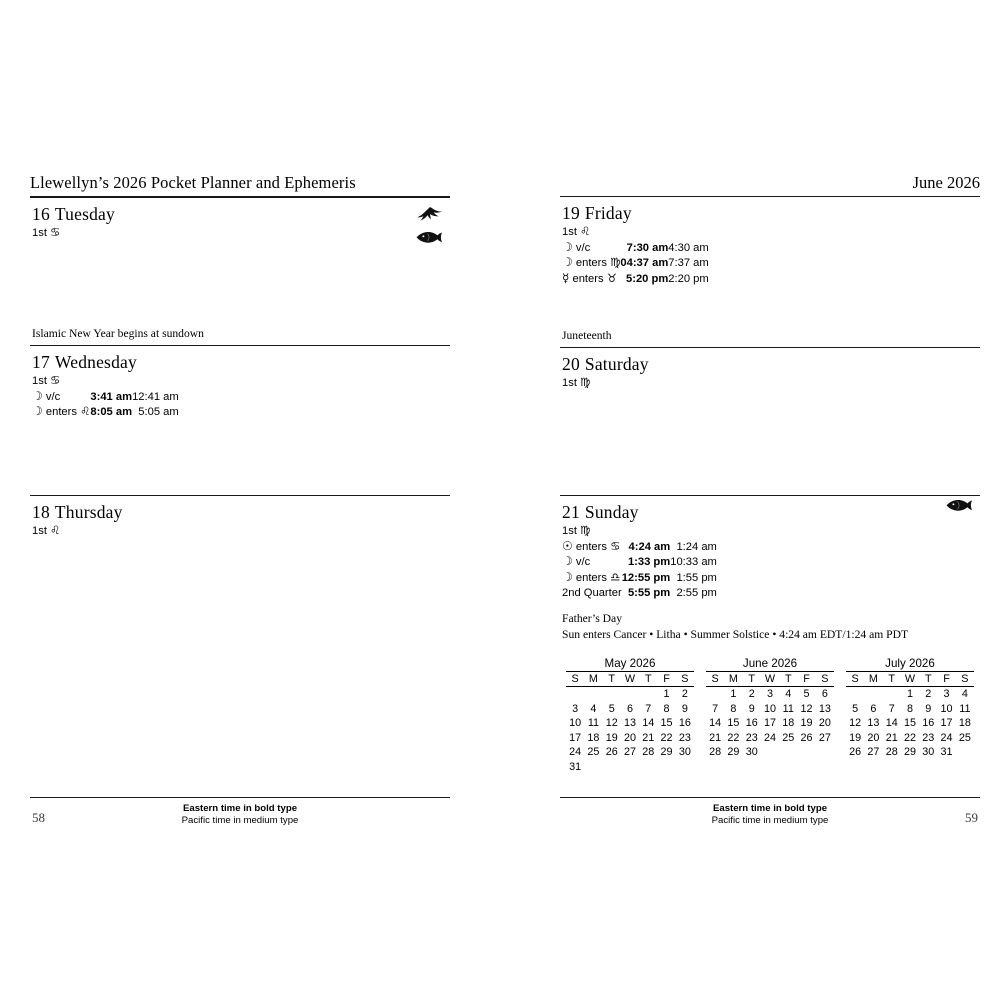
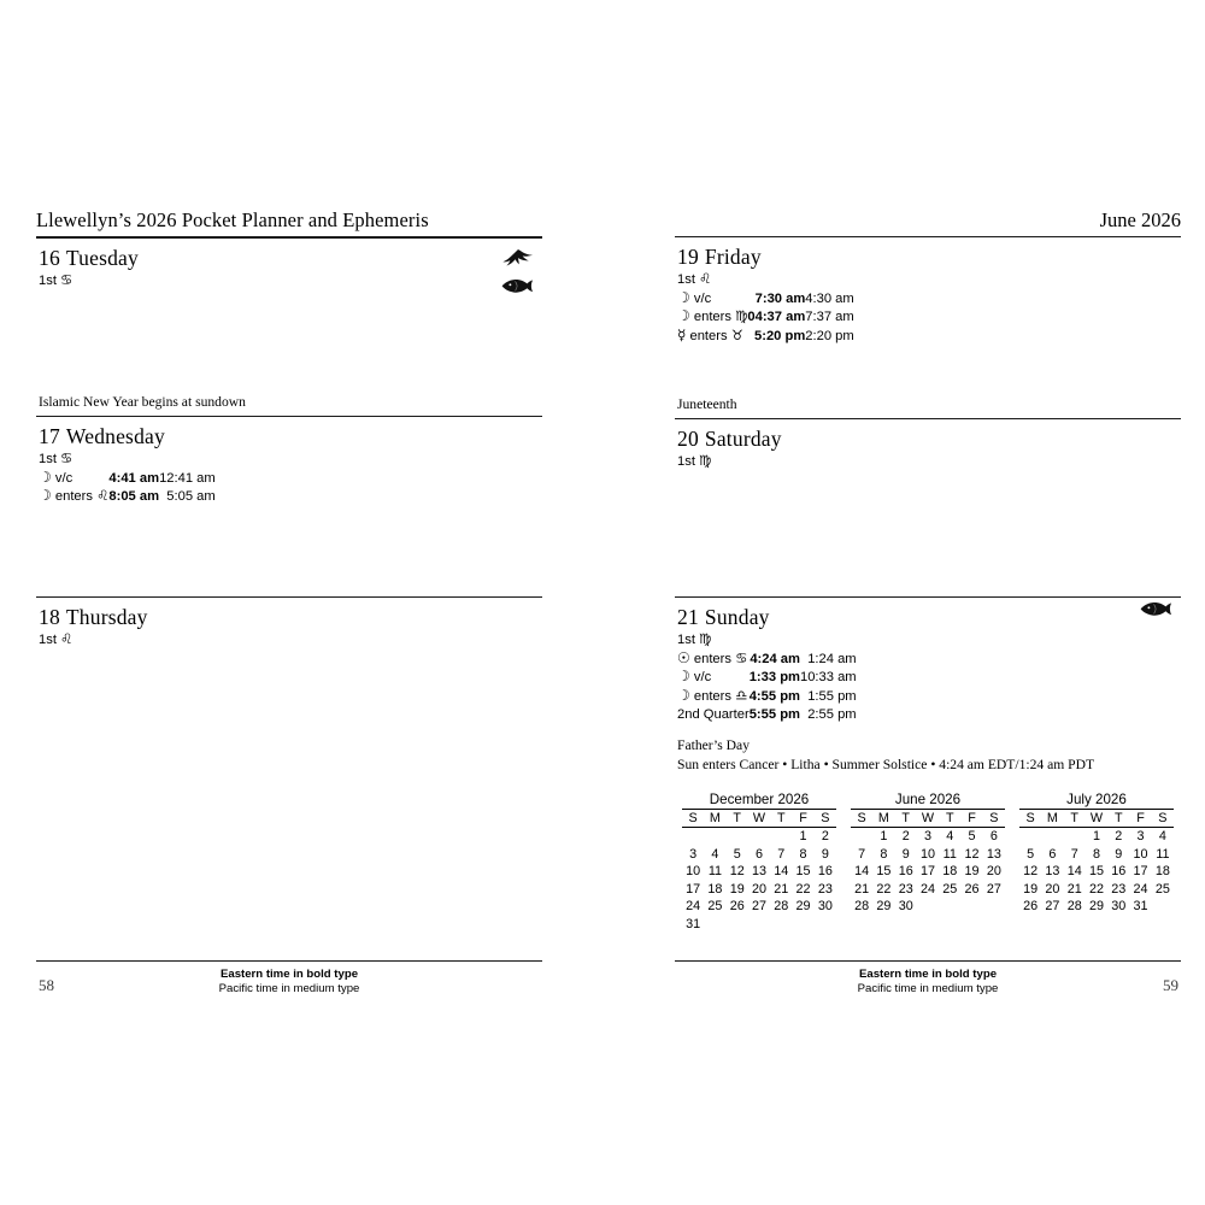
  Llewellyn’s 2026 Pocket Planner and Ephemeris
  16 Tuesday
  1st ♋
  Islamic New Year begins at sundown
  17 Wednesday
  1st ♋
- ☽ v/c	3:41 am	12:41 am
+ ☽ v/c	4:41 am	12:41 am
  ☽ enters ♌	8:05 am	5:05 am
  18 Thursday
  1st ♌
  Eastern time in bold type
  Pacific time in medium type
  58
  June 2026
  19 Friday
  1st ♌
  ☽ v/c	7:30 am	4:30 am
  ☽ enters ♍	04:37 am	7:37 am
  ☿ enters ♉	5:20 pm	2:20 pm
  Juneteenth
  20 Saturday
  1st ♍
  21 Sunday
  1st ♍
  ☉ enters ♋	4:24 am	1:24 am
  ☽ v/c	1:33 pm	10:33 am
- ☽ enters ♎	12:55 pm	1:55 pm
+ ☽ enters ♎	4:55 pm	1:55 pm
  2nd Quarter	5:55 pm	2:55 pm
  Father’s Day
  Sun enters Cancer • Litha • Summer Solstice • 4:24 am EDT/1:24 am PDT
- May 2026
+ December 2026
  S	M	T	W	T	F	S
  					1	2
  3	4	5	6	7	8	9
  10	11	12	13	14	15	16
  17	18	19	20	21	22	23
  24	25	26	27	28	29	30
  31
  June 2026
  S	M	T	W	T	F	S
  	1	2	3	4	5	6
  7	8	9	10	11	12	13
  14	15	16	17	18	19	20
  21	22	23	24	25	26	27
  28	29	30
  July 2026
  S	M	T	W	T	F	S
  			1	2	3	4
  5	6	7	8	9	10	11
  12	13	14	15	16	17	18
  19	20	21	22	23	24	25
  26	27	28	29	30	31
  Eastern time in bold type
  Pacific time in medium type
  59
